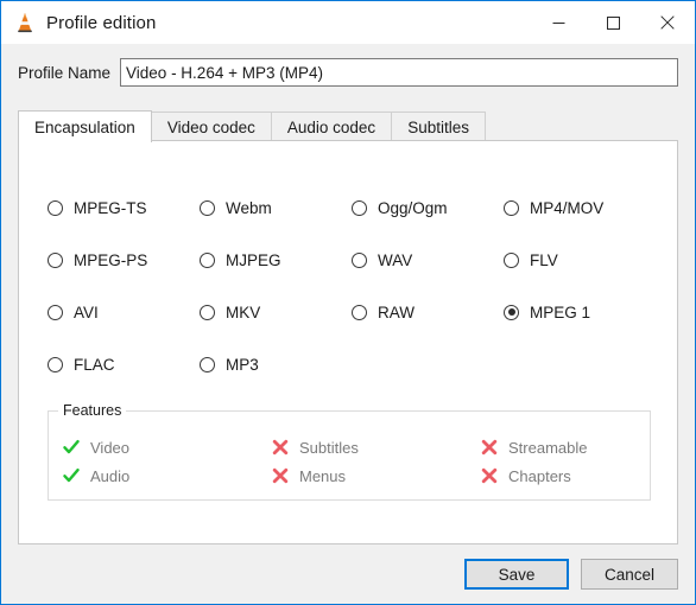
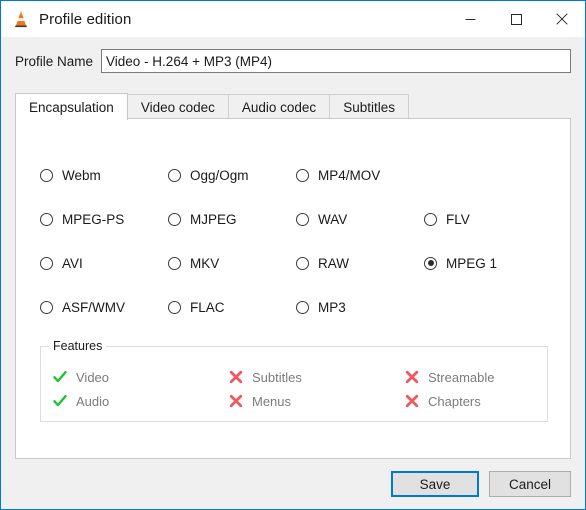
  Profile edition
  Profile Name
  Video - H.264 + MP3 (MP4)
  Encapsulation
  Video codec
  Audio codec
  Subtitles
- MPEG-TS
  Webm
  Ogg/Ogm
  MP4/MOV
  MPEG-PS
  MJPEG
  WAV
  FLV
  AVI
  MKV
  RAW
  MPEG 1
+ ASF/WMV
  FLAC
  MP3
  Features
  Video
  Subtitles
  Streamable
  Audio
  Menus
  Chapters
  Save
  Cancel
